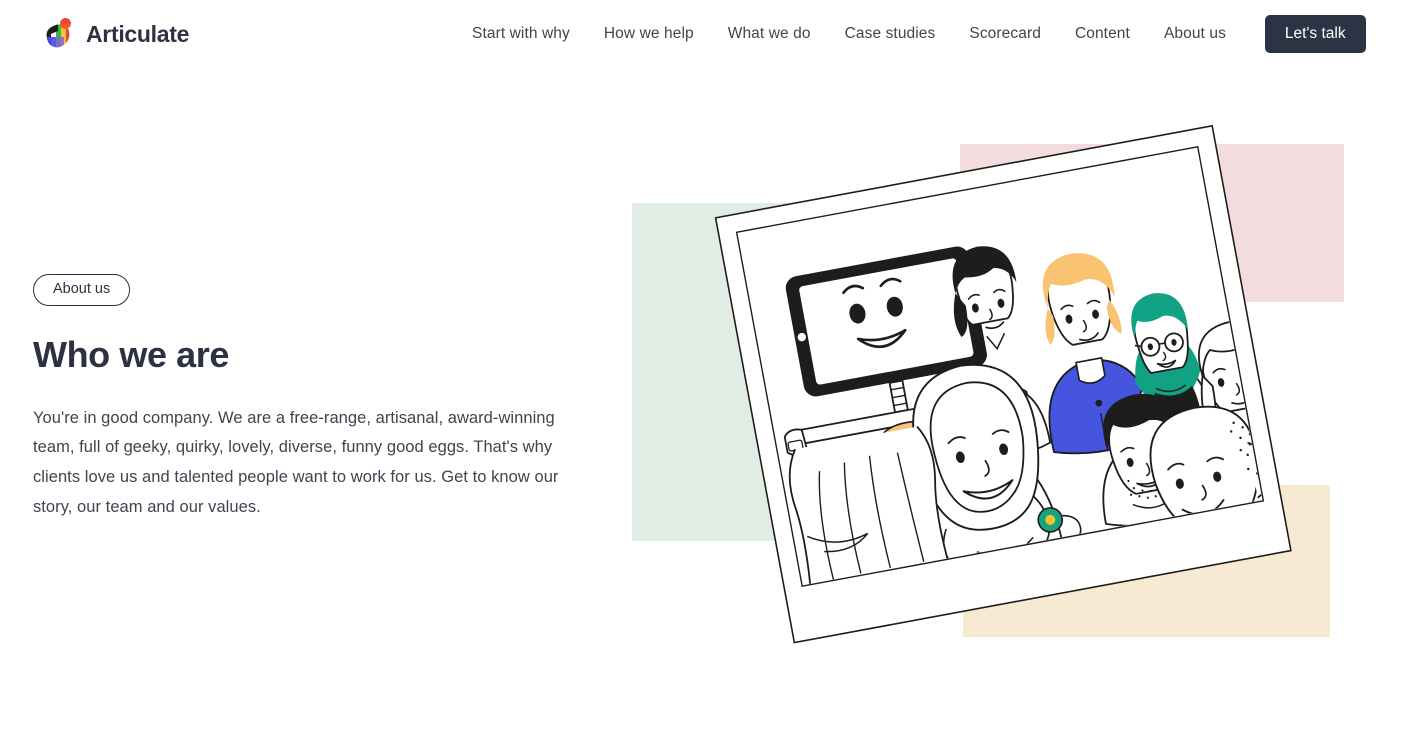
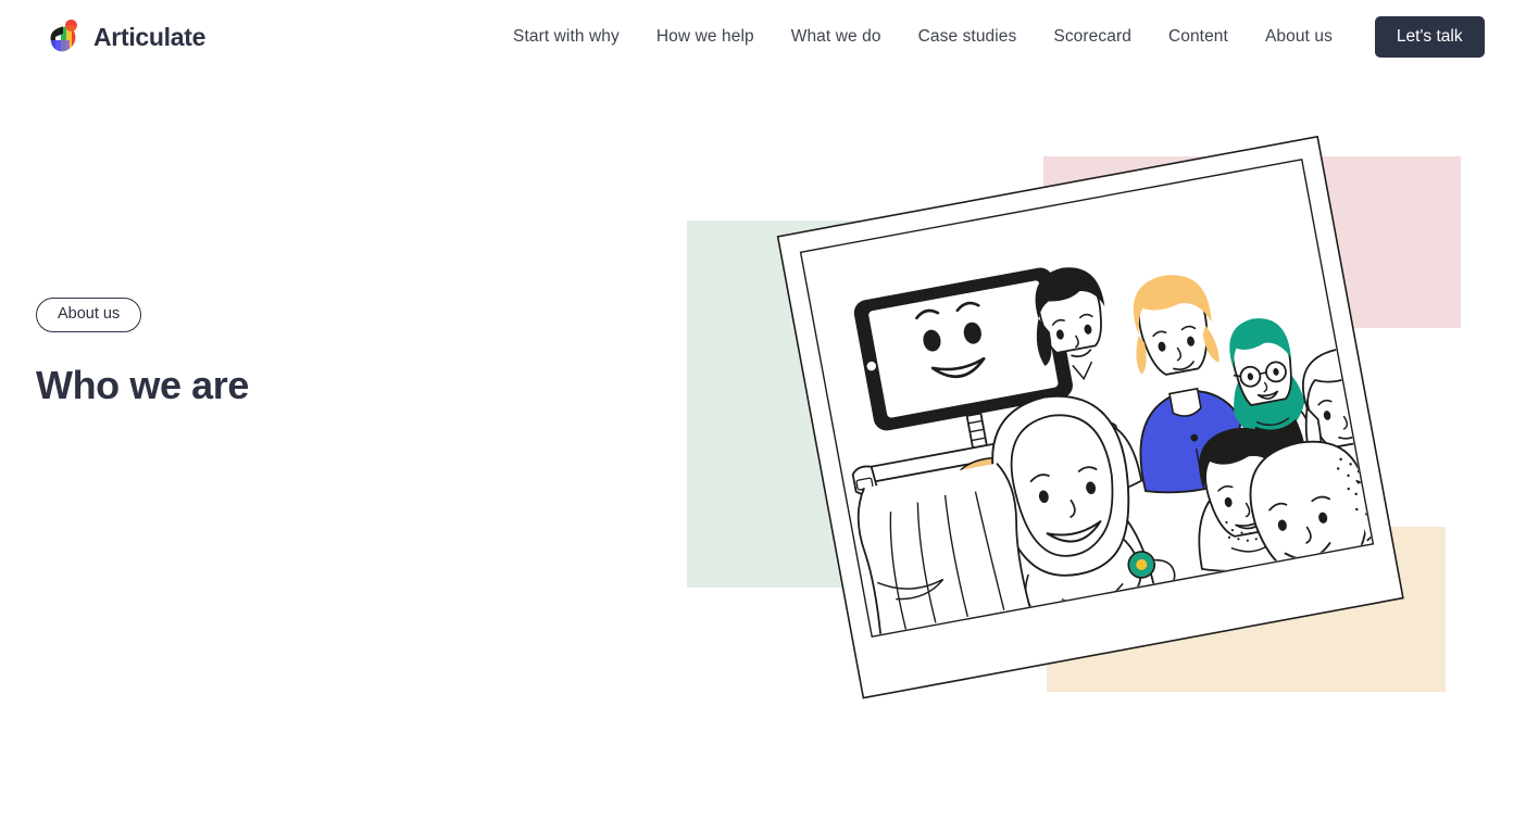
  Articulate
  Start with why
  How we help
  What we do
  Case studies
  Scorecard
  Content
  About us
  Let's talk
  About us
  Who we are
- You're in good company. We are a free-range, artisanal, award-winning team, full of geeky, quirky, lovely, diverse, funny good eggs. That's why clients love us and talented people want to work for us. Get to know our story, our team and our values.
